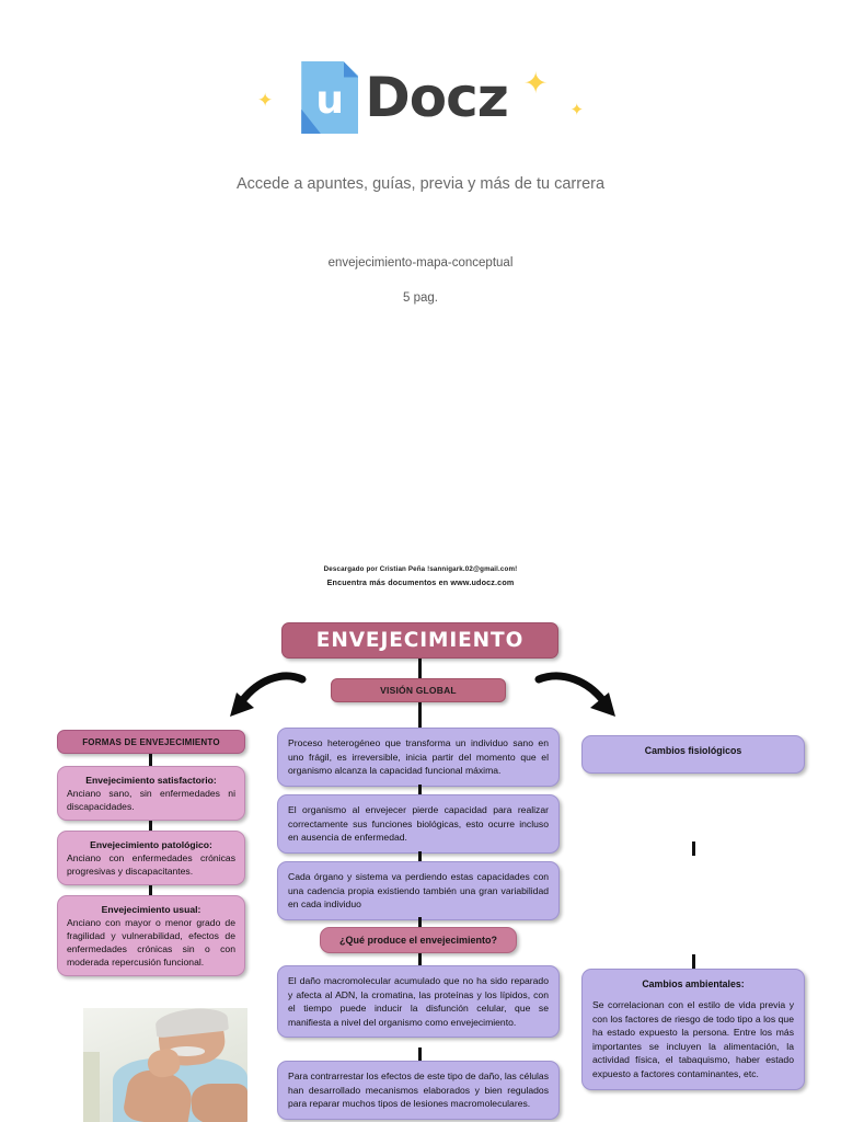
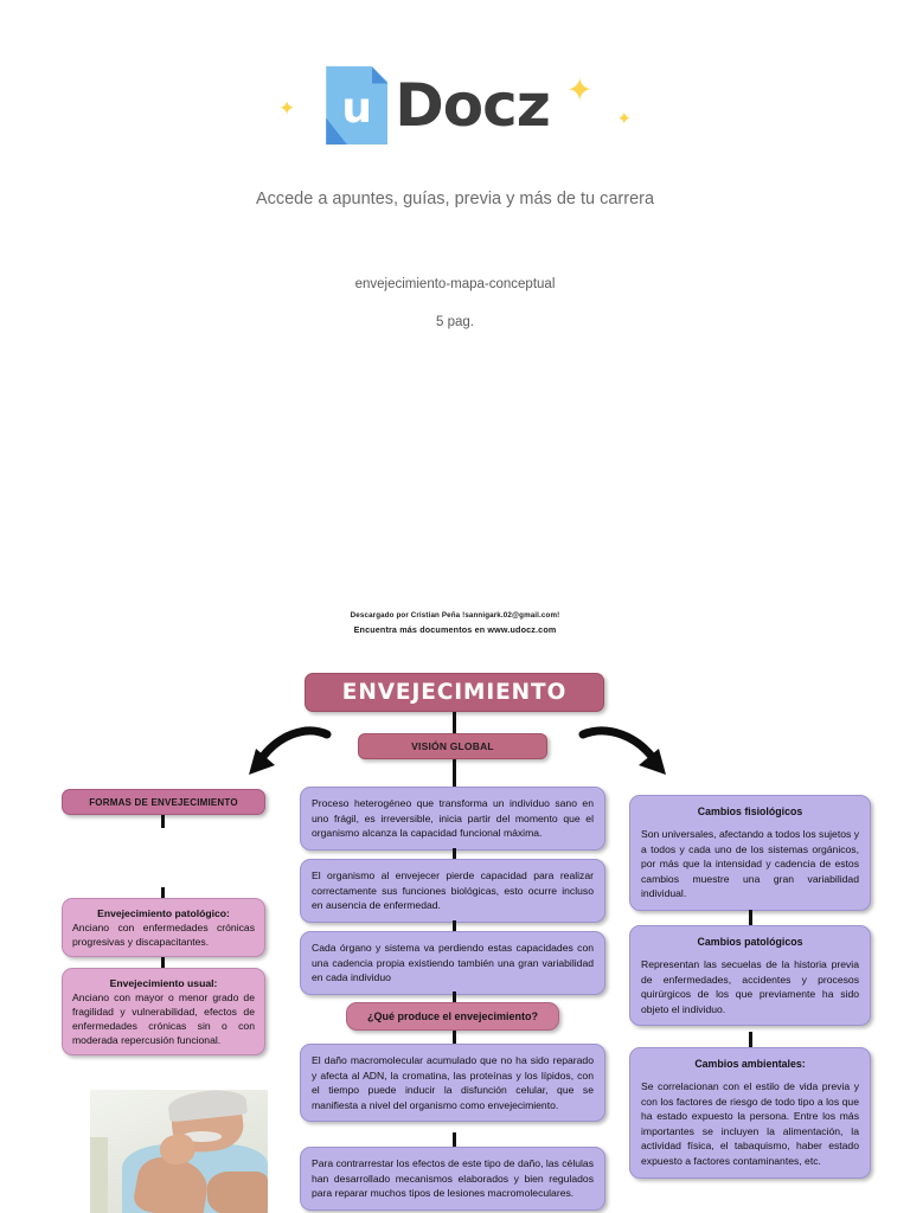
  ✦
  u
  Docz
  ✦
  ✦
  Accede a apuntes, guías, previa y más de tu carrera
  envejecimiento-mapa-conceptual
  5 pag.
  Encuentra más documentos en www.udocz.com
  ENVEJECIMIENTO
  VISIÓN GLOBAL
  FORMAS DE ENVEJECIMIENTO
- Envejecimiento satisfactorio:
- Anciano sano, sin enfermedades ni discapacidades.
  Envejecimiento patológico:
  Anciano con enfermedades crónicas progresivas y discapacitantes.
  Envejecimiento usual:
  Anciano con mayor o menor grado de fragilidad y vulnerabilidad, efectos de enfermedades crónicas sin o con moderada repercusión funcional.
  Proceso heterogéneo que transforma un individuo sano en uno frágil, es irreversible, inicia partir del momento que el organismo alcanza la capacidad funcional máxima.
  El organismo al envejecer pierde capacidad para realizar correctamente sus funciones biológicas, esto ocurre incluso en ausencia de enfermedad.
  Cada órgano y sistema va perdiendo estas capacidades con una cadencia propia existiendo también una gran variabilidad en cada individuo
  ¿Qué produce el envejecimiento?
  El daño macromolecular acumulado que no ha sido reparado y afecta al ADN, la cromatina, las proteínas y los lípidos, con el tiempo puede inducir la disfunción celular, que se manifiesta a nivel del organismo como envejecimiento.
  Para contrarrestar los efectos de este tipo de daño, las células han desarrollado mecanismos elaborados y bien regulados para reparar muchos tipos de lesiones macromoleculares.
  Cambios fisiológicos
+ Son universales, afectando a todos los sujetos y a todos y cada uno de los sistemas orgánicos, por más que la intensidad y cadencia de estos cambios muestre una gran variabilidad individual.
+ Cambios patológicos
+ Representan las secuelas de la historia previa de enfermedades, accidentes y procesos quirúrgicos de los que previamente ha sido objeto el individuo.
  Cambios ambientales:
  Se correlacionan con el estilo de vida previa y con los factores de riesgo de todo tipo a los que ha estado expuesto la persona. Entre los más importantes se incluyen la alimentación, la actividad física, el tabaquismo, haber estado expuesto a factores contaminantes, etc.
